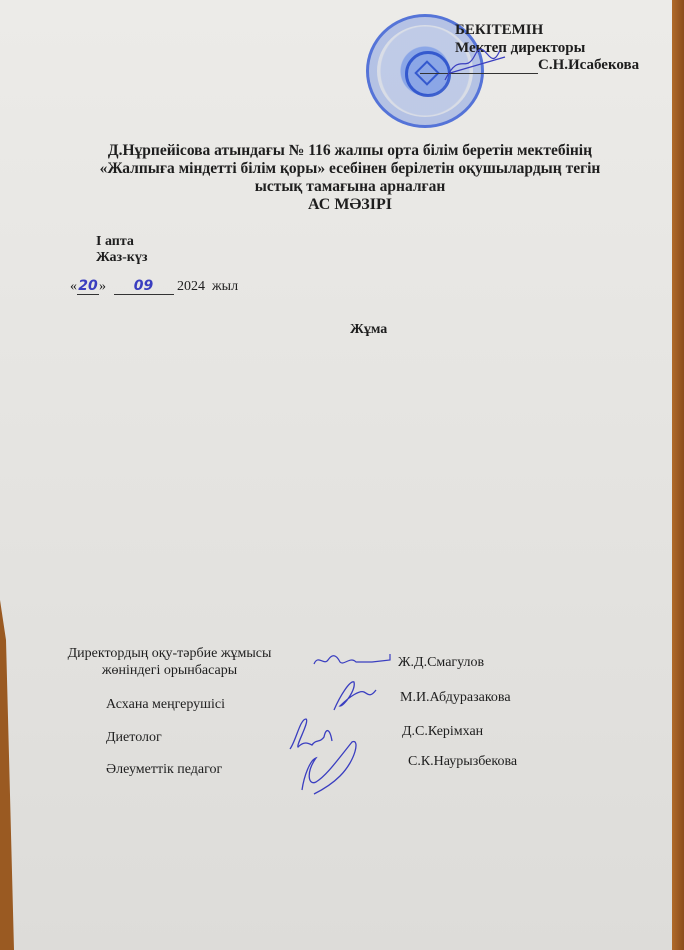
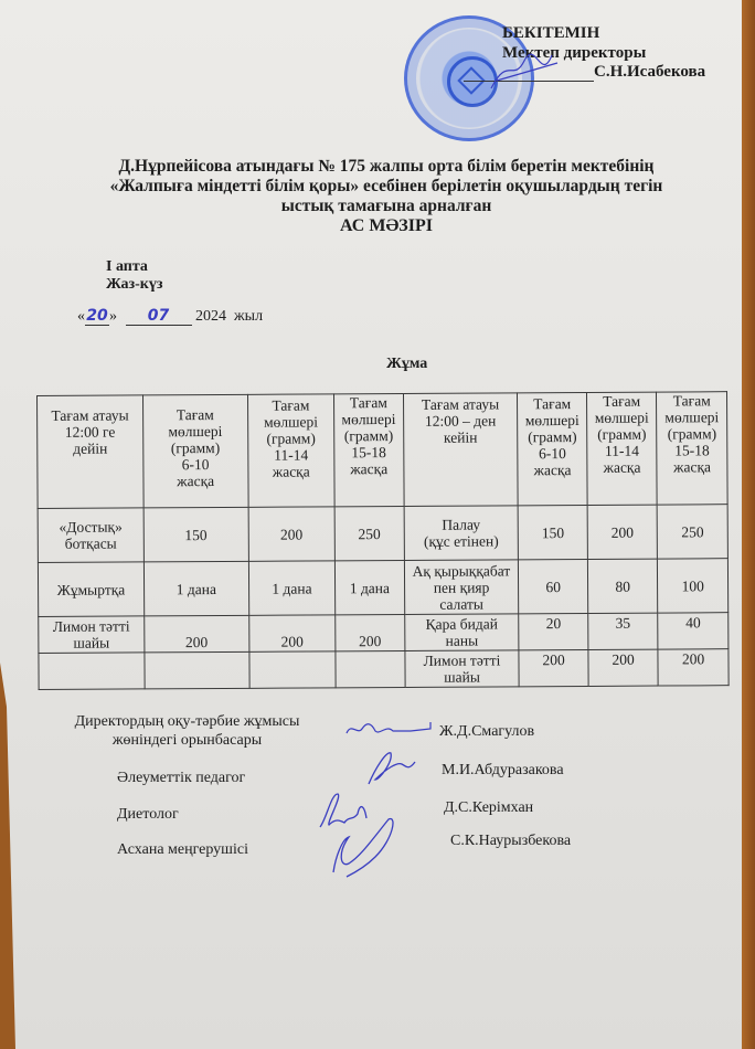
  БЕКІТЕМІН
  Мектеп директоры
  С.Н.Исабекова
- Д.Нұрпейісова атындағы № 116 жалпы орта білім беретін мектебінің
+ Д.Нұрпейісова атындағы № 175 жалпы орта білім беретін мектебінің
  «Жалпыға міндетті білім қоры» есебінен берілетін оқушылардың тегін
  ыстық тамағына арналған
  АС МӘЗІРІ
  I апта
  Жаз-күз
- «20» 09 2024 жыл
+ «20» 07 2024 жыл
  Жұма
+ Тағам атауы12:00 гедейін	Тағаммөлшері(грамм)6-10жасқа	Тағаммөлшері(грамм)11-14жасқа	Тағаммөлшері(грамм)15-18жасқа	Тағам атауы12:00 – денкейін	Тағаммөлшері(грамм)6-10жасқа	Тағаммөлшері(грамм)11-14жасқа	Тағаммөлшері(грамм)15-18жасқа
+ «Достық»ботқасы	150	200	250	Палау(құс етінен)	150	200	250
+ Жұмыртқа	1 дана	1 дана	1 дана	Ақ қырыққабатпен қиярсалаты	60	80	100
+ Лимон тәттішайы	200	200	200	Қара бидайнаны	20	35	40
+ 				Лимон тәттішайы	200	200	200
  Директордың оқу-тәрбие жұмысы
  жөніндегі орынбасары
  Ж.Д.Смагулов
- Асхана меңгерушісі
+ Әлеуметтік педагог
  М.И.Абдуразакова
  Диетолог
  Д.С.Керімхан
- Әлеуметтік педагог
+ Асхана меңгерушісі
  С.К.Наурызбекова
